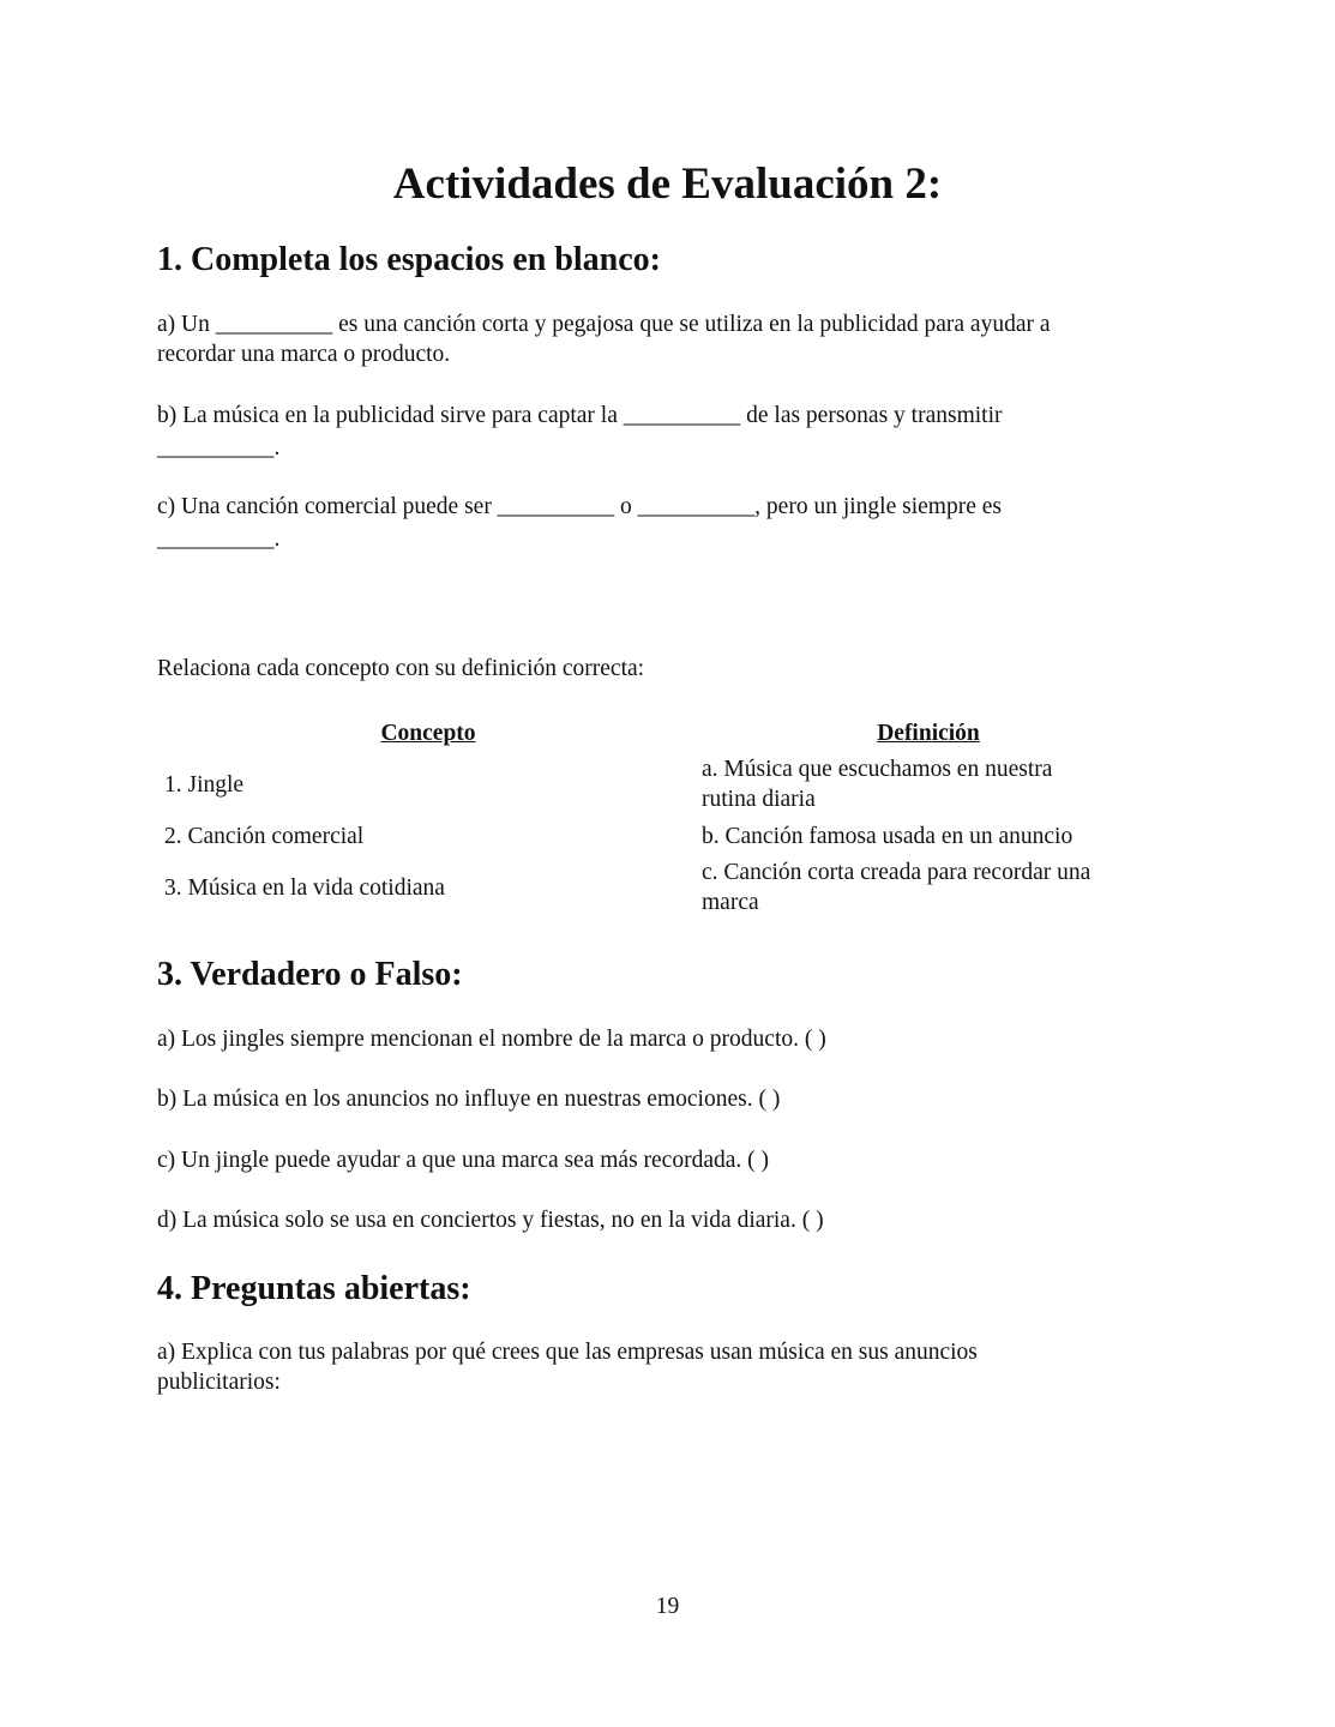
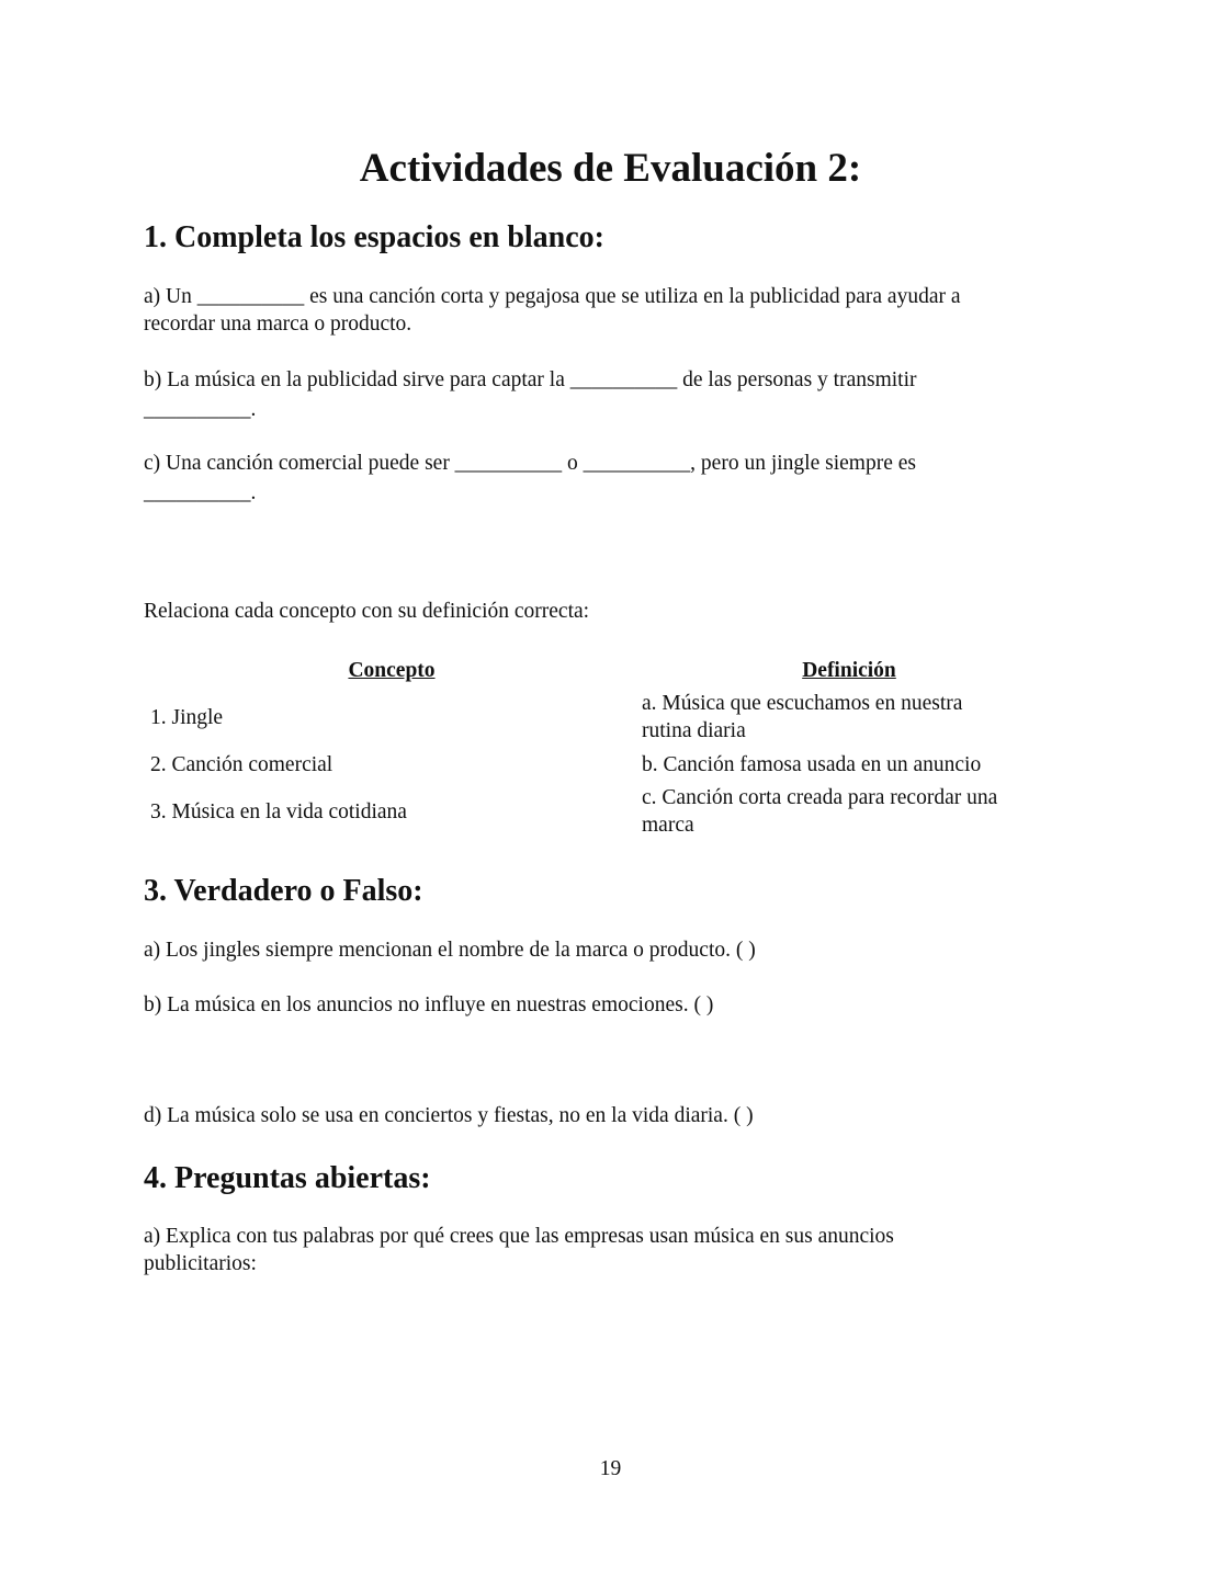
  Actividades de Evaluación 2:
  1. Completa los espacios en blanco:
  a) Un __________ es una canción corta y pegajosa que se utiliza en la publicidad para ayudar a
  recordar una marca o producto.
  b) La música en la publicidad sirve para captar la __________ de las personas y transmitir
  __________.
  c) Una canción comercial puede ser __________ o __________, pero un jingle siempre es
  __________.
  Relaciona cada concepto con su definición correcta:
  Concepto
  Definición
  1. Jingle
  2. Canción comercial
  3. Música en la vida cotidiana
  a. Música que escuchamos en nuestra
  rutina diaria
  b. Canción famosa usada en un anuncio
  c. Canción corta creada para recordar una
  marca
  3. Verdadero o Falso:
  a) Los jingles siempre mencionan el nombre de la marca o producto. ( )
  b) La música en los anuncios no influye en nuestras emociones. ( )
- c) Un jingle puede ayudar a que una marca sea más recordada. ( )
  d) La música solo se usa en conciertos y fiestas, no en la vida diaria. ( )
  4. Preguntas abiertas:
  a) Explica con tus palabras por qué crees que las empresas usan música en sus anuncios
  publicitarios:
  19
